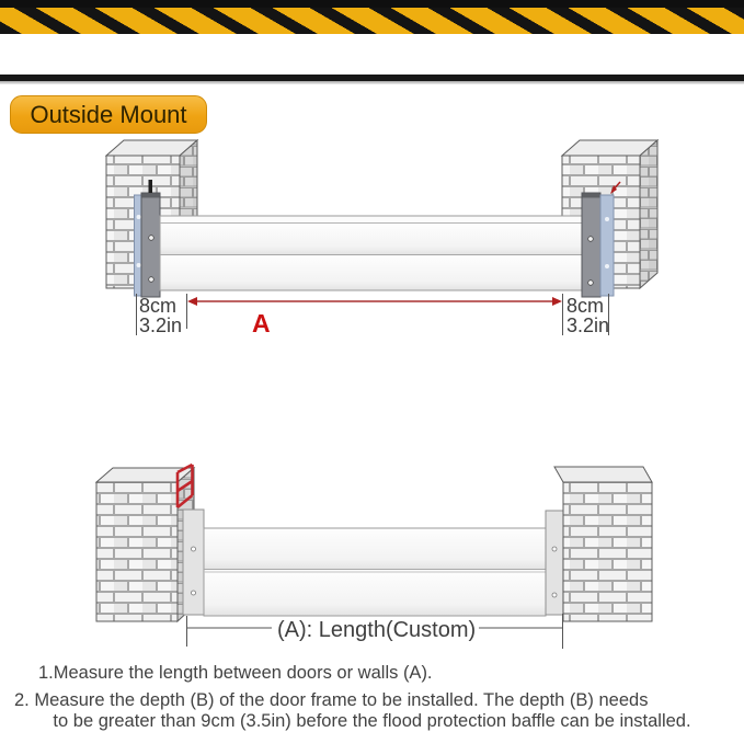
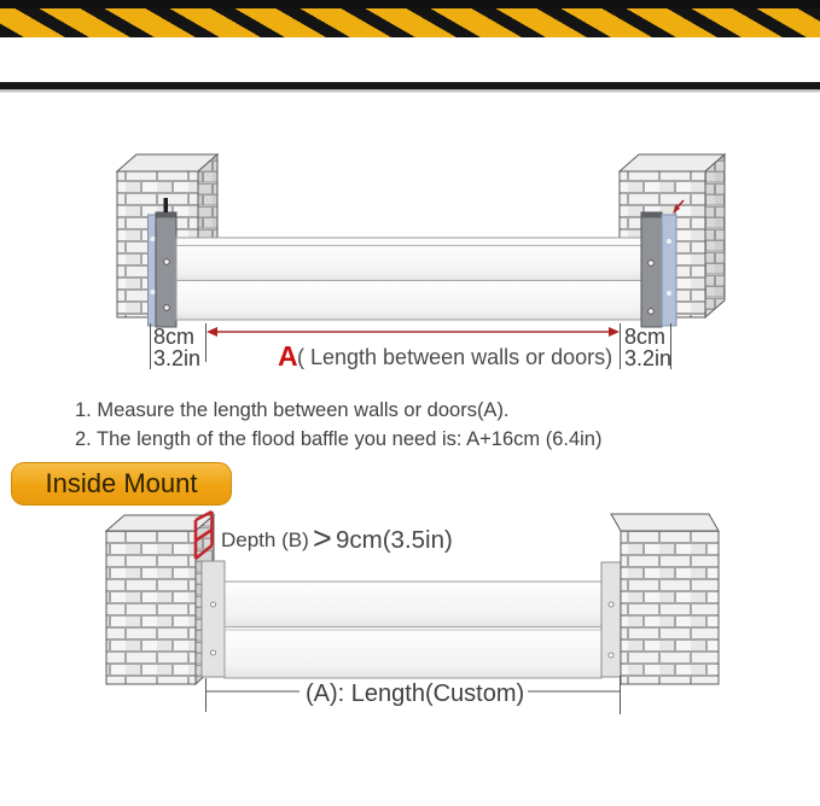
- Outside Mount
  8cm
  3.2in
  8cm
  3.2in
  A
+ ( Length between walls or doors)
+ 1. Measure the length between walls or doors(A).
+ 2. The length of the flood baffle you need is: A+16cm (6.4in)
+ Inside Mount
+ Depth (B)
+ >
+ 9cm(3.5in)
  (A): Length(Custom)
- 1.Measure the length between doors or walls (A).
- 2. Measure the depth (B) of the door frame to be installed. The depth (B) needs
- to be greater than 9cm (3.5in) before the flood protection baffle can be installed.
